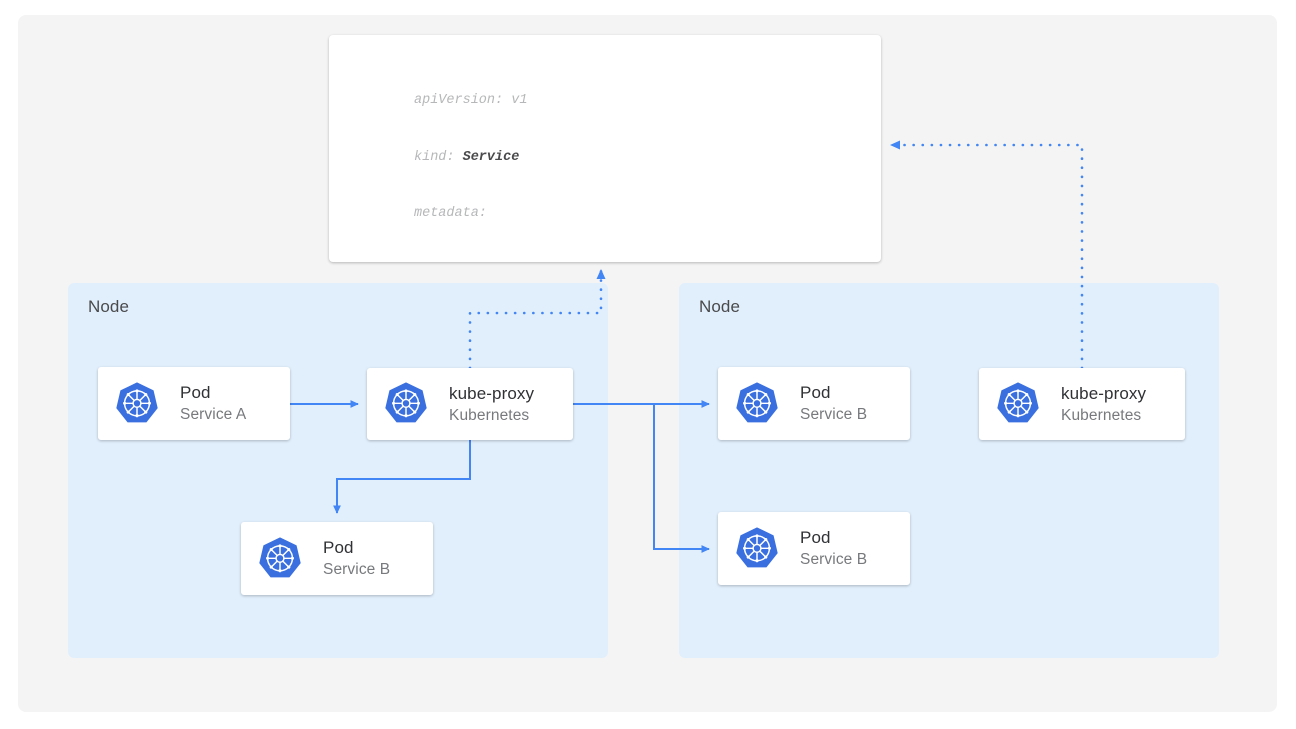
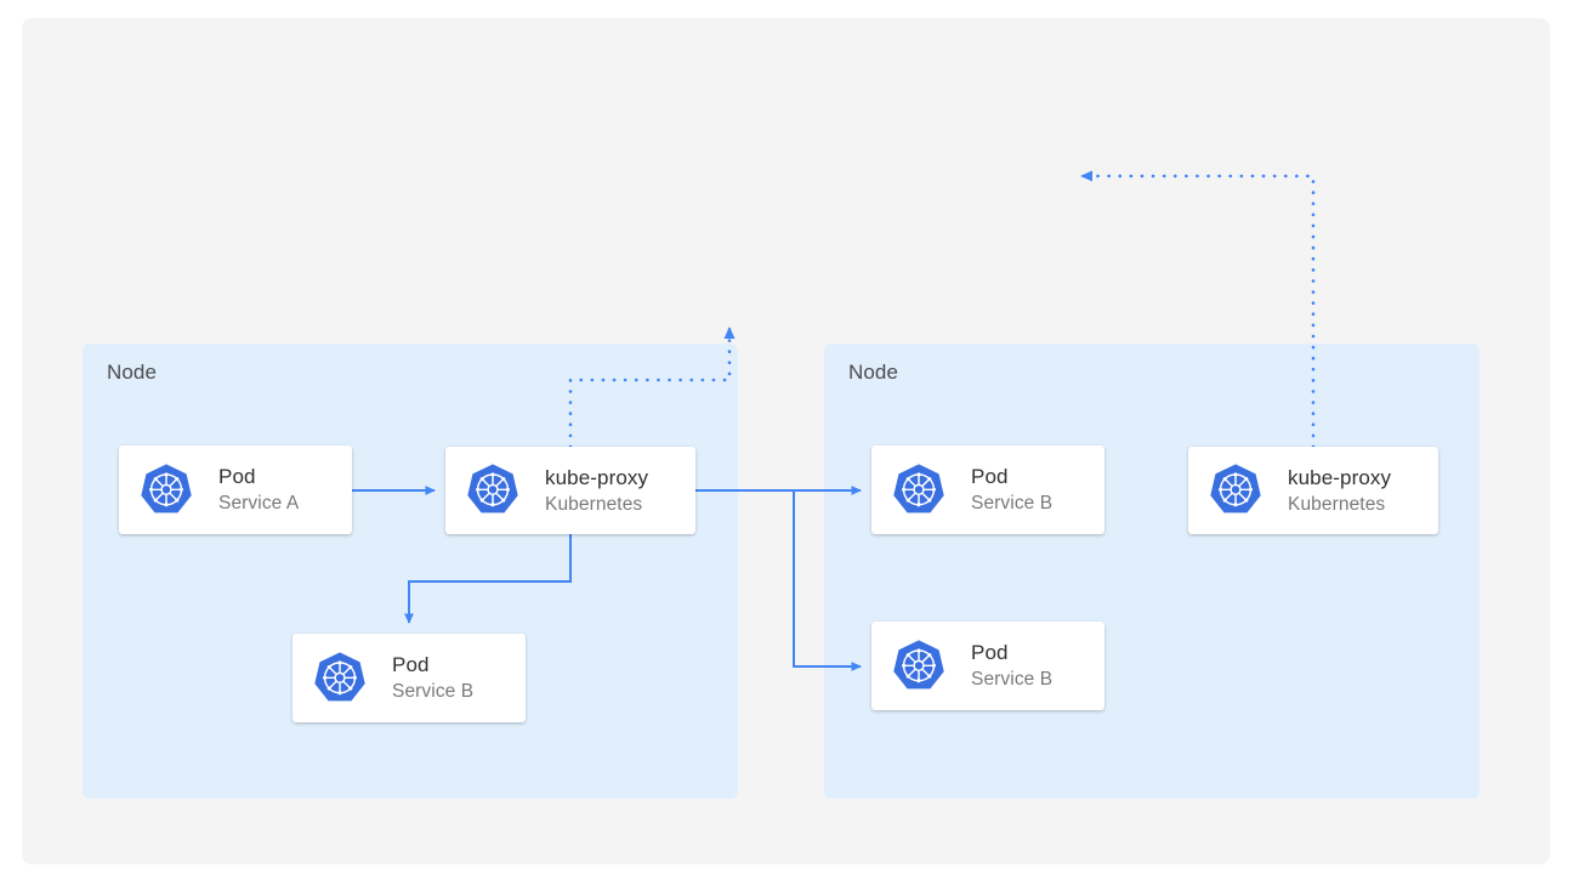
- apiVersion: v1
- kind: Service
- metadata:
  Node
  Node
  Pod
  Service A
  kube-proxy
  Kubernetes
  Pod
  Service B
  Pod
  Service B
  Pod
  Service B
  kube-proxy
  Kubernetes
